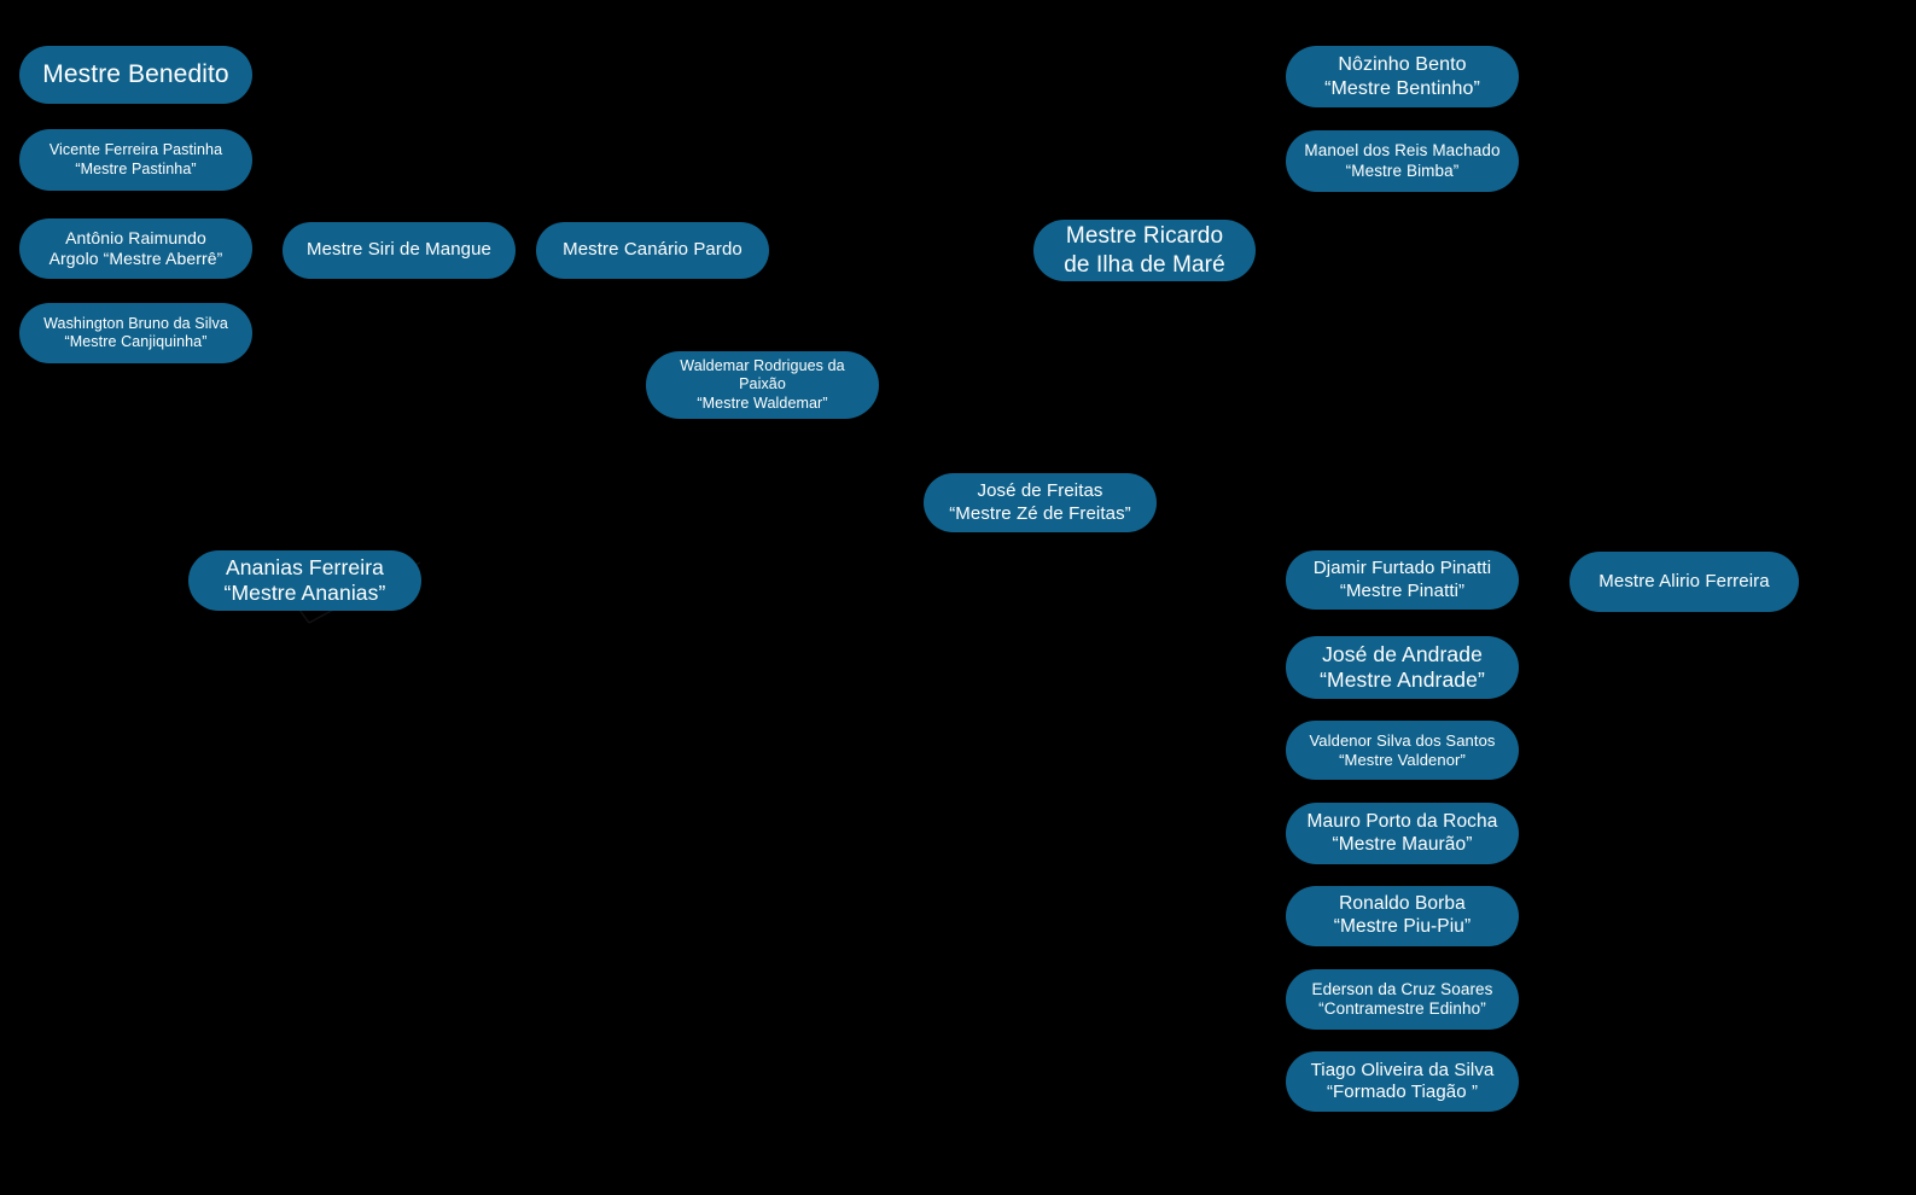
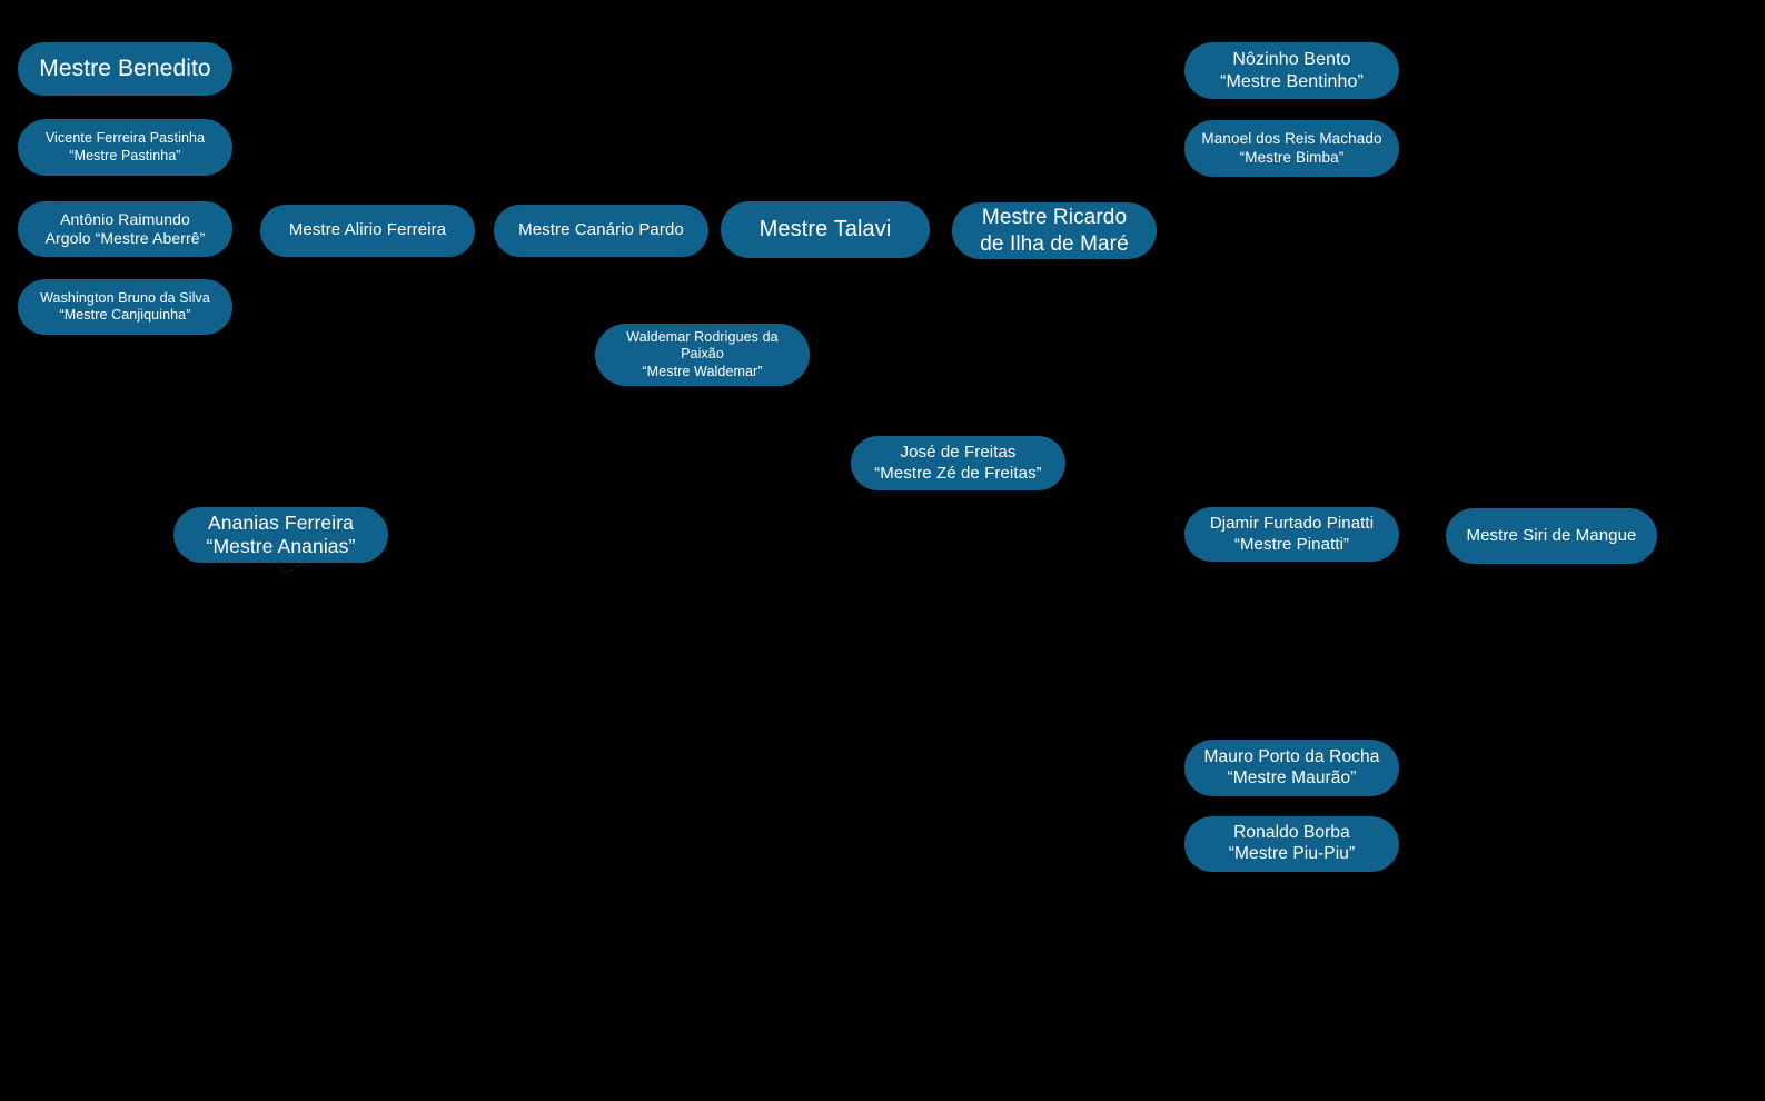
  Mestre Benedito
  Vicente Ferreira Pastinha
  “Mestre Pastinha”
  Antônio Raimundo
  Argolo “Mestre Aberrê”
  Washington Bruno da Silva
  “Mestre Canjiquinha”
- Mestre Siri de Mangue
+ Mestre Alirio Ferreira
  Mestre Canário Pardo
+ Mestre Talavi
  Mestre Ricardo
  de Ilha de Maré
  Waldemar Rodrigues da
  Paixão
  “Mestre Waldemar”
  José de Freitas
  “Mestre Zé de Freitas”
  Ananias Ferreira
  “Mestre Ananias”
  Nôzinho Bento
  “Mestre Bentinho”
  Manoel dos Reis Machado
  “Mestre Bimba”
  Djamir Furtado Pinatti
  “Mestre Pinatti”
- José de Andrade
- “Mestre Andrade”
- Valdenor Silva dos Santos
- “Mestre Valdenor”
  Mauro Porto da Rocha
  “Mestre Maurão”
  Ronaldo Borba
  “Mestre Piu-Piu”
- Ederson da Cruz Soares
- “Contramestre Edinho”
- Tiago Oliveira da Silva
- “Formado Tiagão ”
- Mestre Alirio Ferreira
+ Mestre Siri de Mangue
